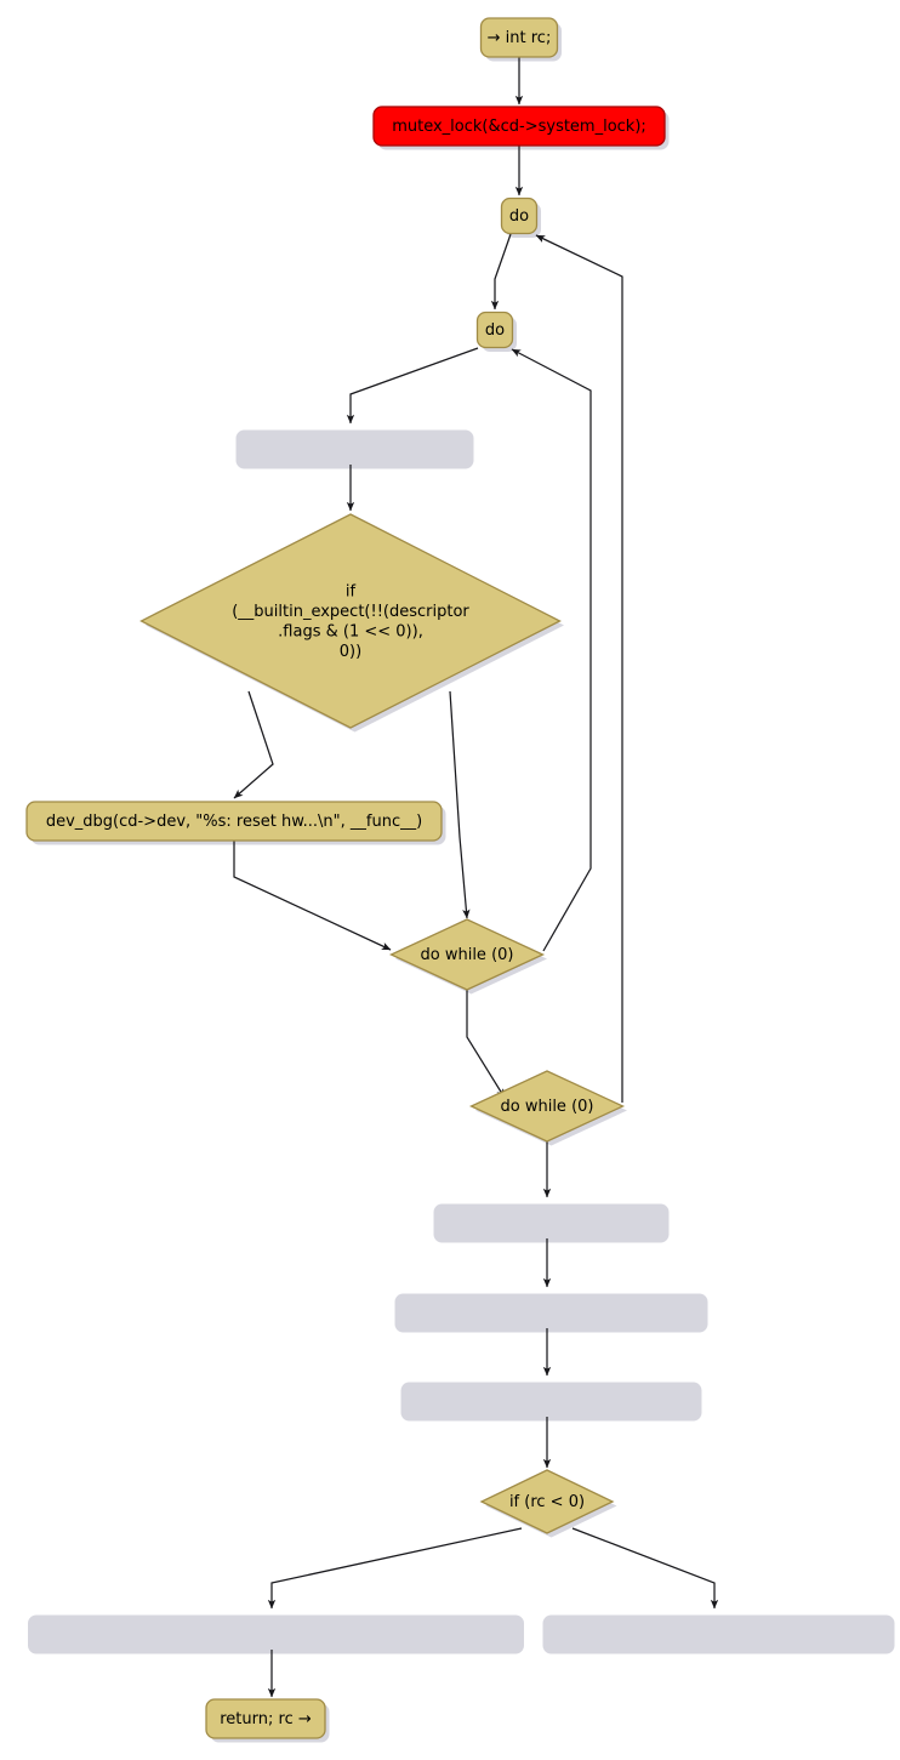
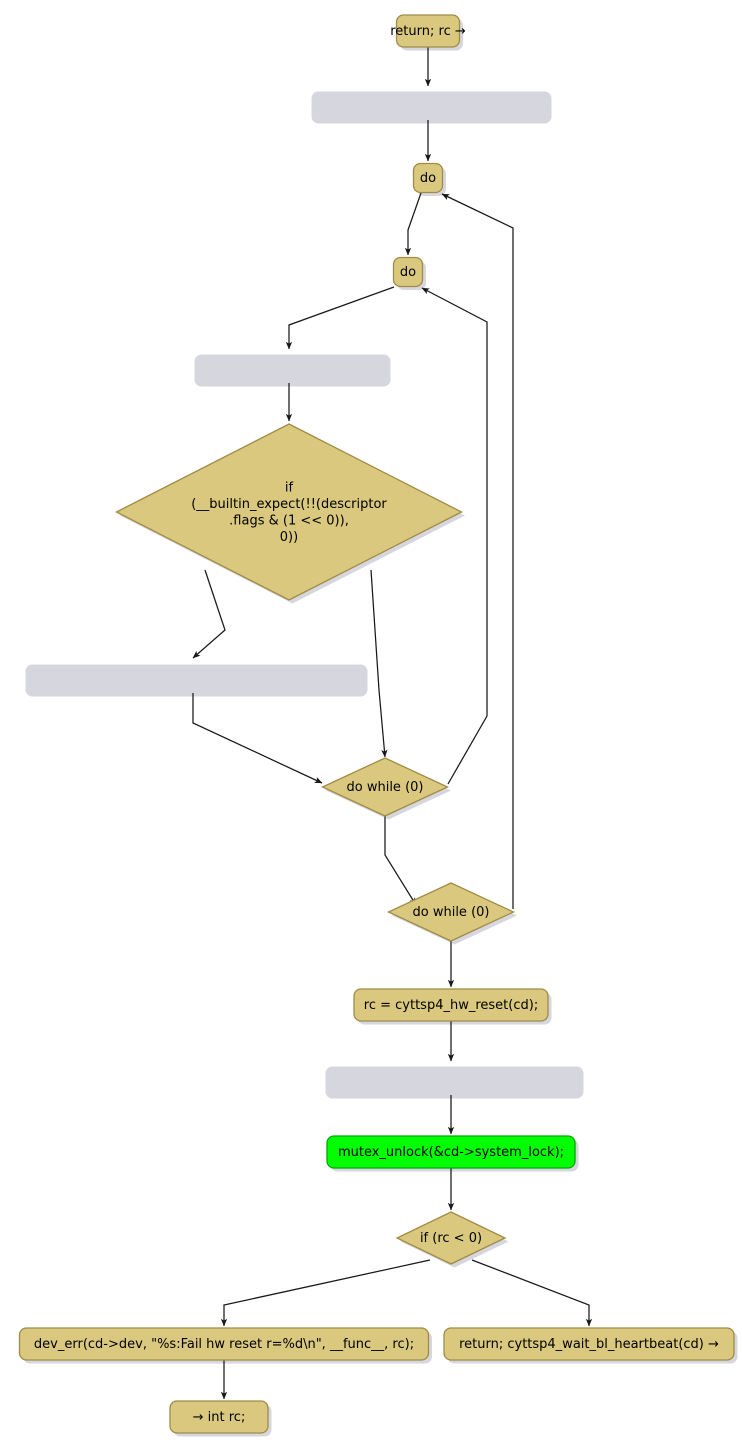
- → int rc;
+ return; rc →
- mutex_lock(&cd->system_lock);
  do
  do
  if (__builtin_expect(!!(descriptor .flags & (1 << 0)), 0))
- dev_dbg(cd->dev, "%s: reset hw...\n", __func__)
  do while (0)
  do while (0)
+ rc = cyttsp4_hw_reset(cd);
+ mutex_unlock(&cd->system_lock);
  if (rc < 0)
+ dev_err(cd->dev, "%s:Fail hw reset r=%d\n", __func__, rc);
+ return; cyttsp4_wait_bl_heartbeat(cd) →
- return; rc →
+ → int rc;
